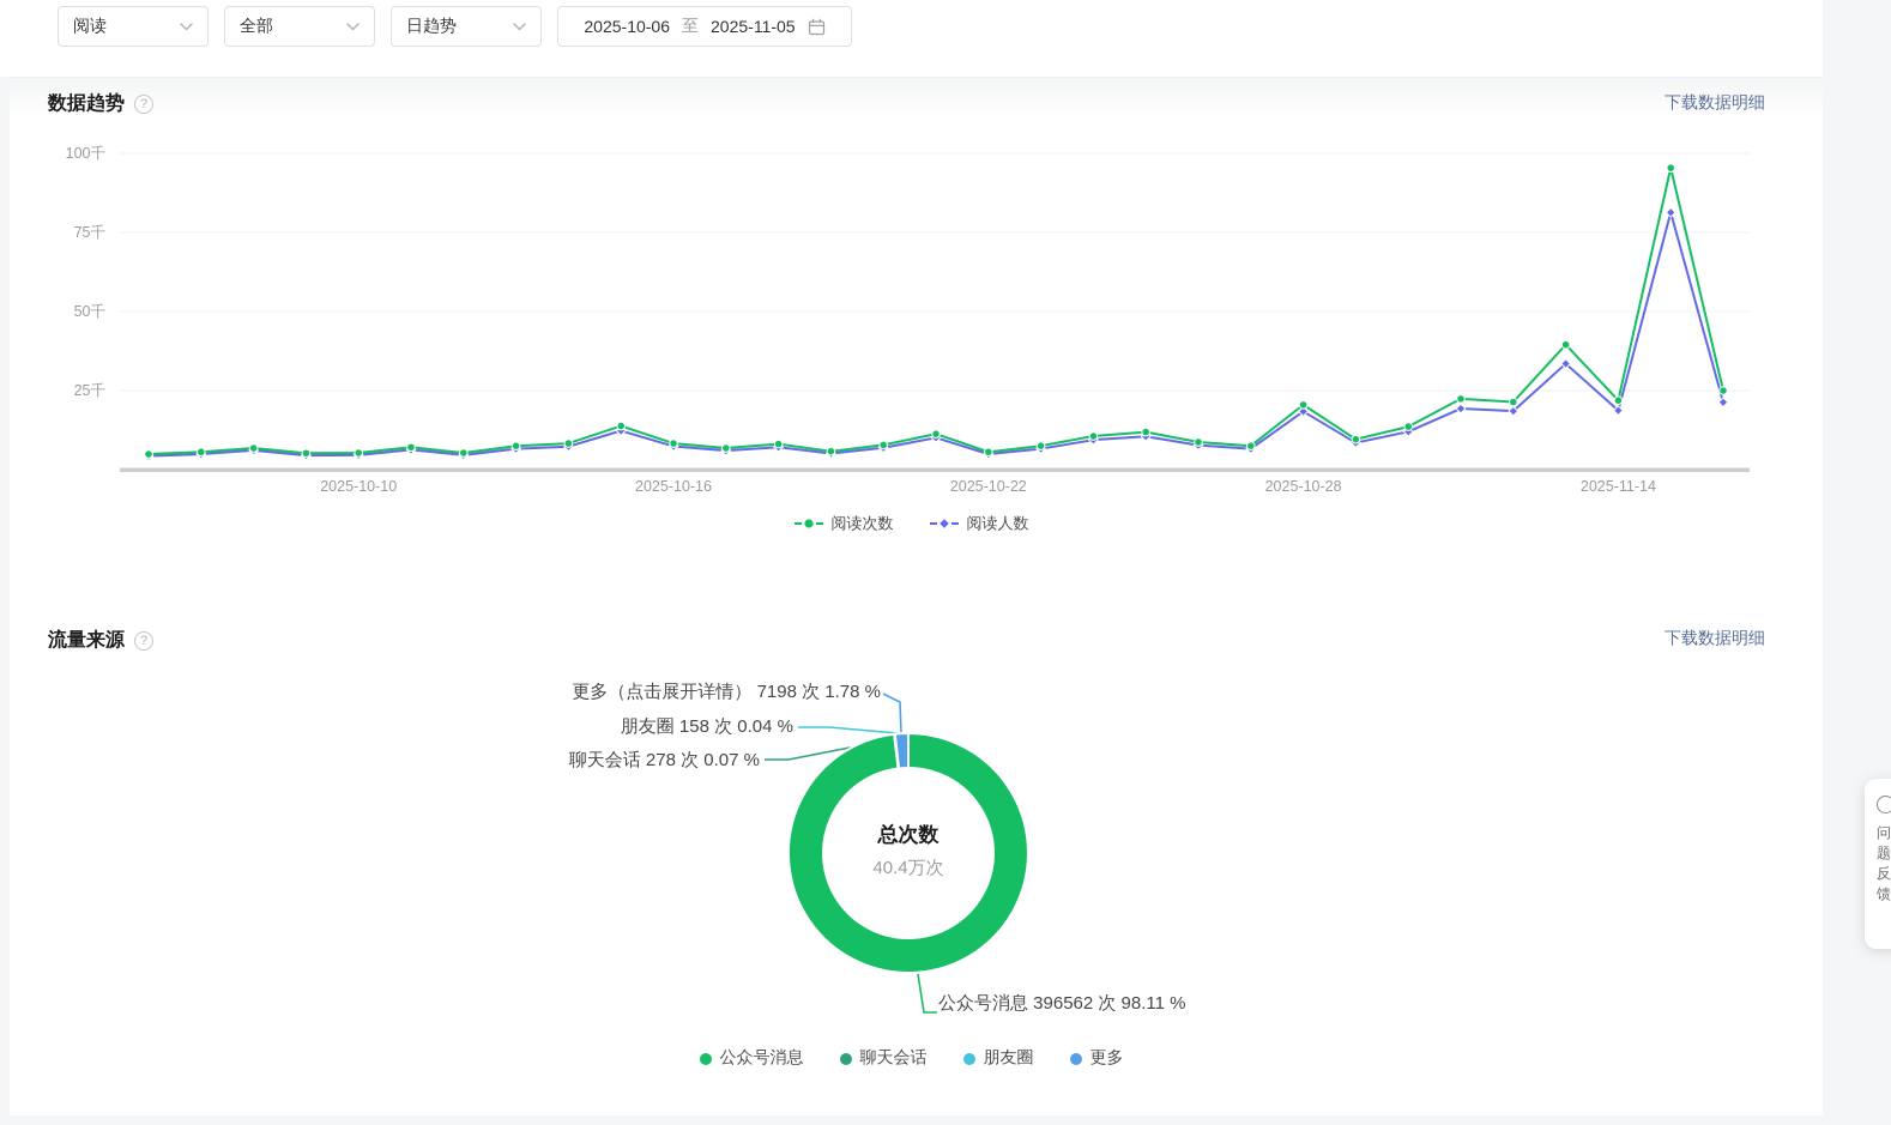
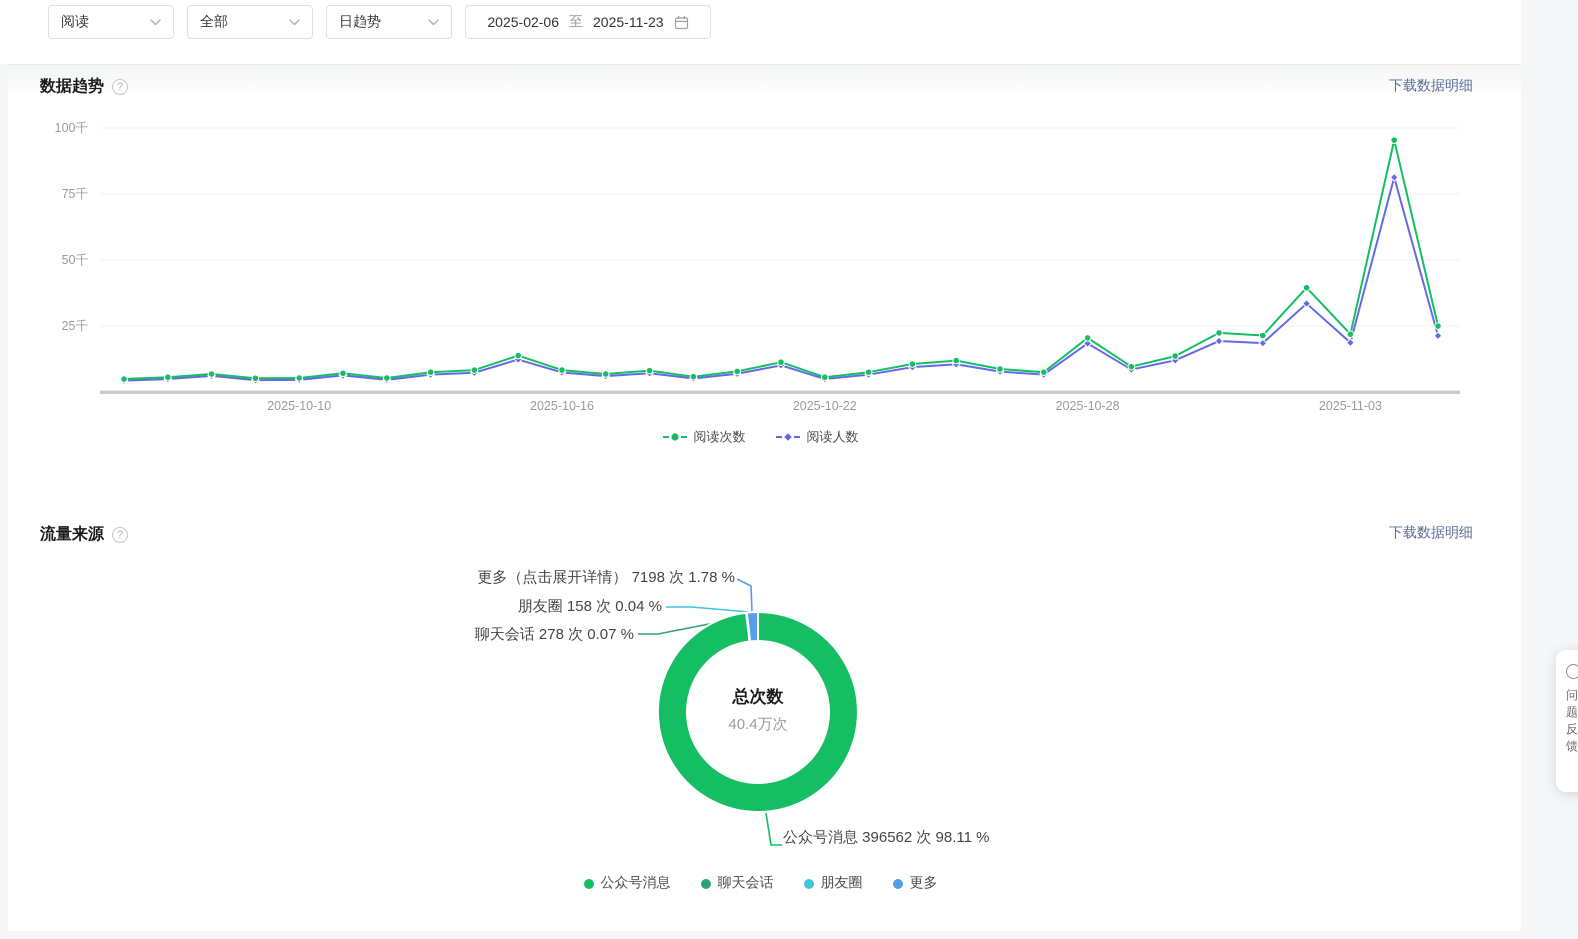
  阅读
  全部
  日趋势
- 2025-10-06
+ 2025-02-06
  至
- 2025-11-05
+ 2025-11-23
  数据趋势
  ?
  下载数据明细
  25千
  50千
  75千
  100千
  2025-10-10
  2025-10-16
  2025-10-22
  2025-10-28
- 2025-11-14
+ 2025-11-03
  阅读次数
  阅读人数
  流量来源
  ?
  下载数据明细
  总次数
  40.4万次
  更多（点击展开详情） 7198 次 1.78 %
  朋友圈 158 次 0.04 %
  聊天会话 278 次 0.07 %
  公众号消息 396562 次 98.11 %
  公众号消息
  聊天会话
  朋友圈
  更多
  问题反馈
